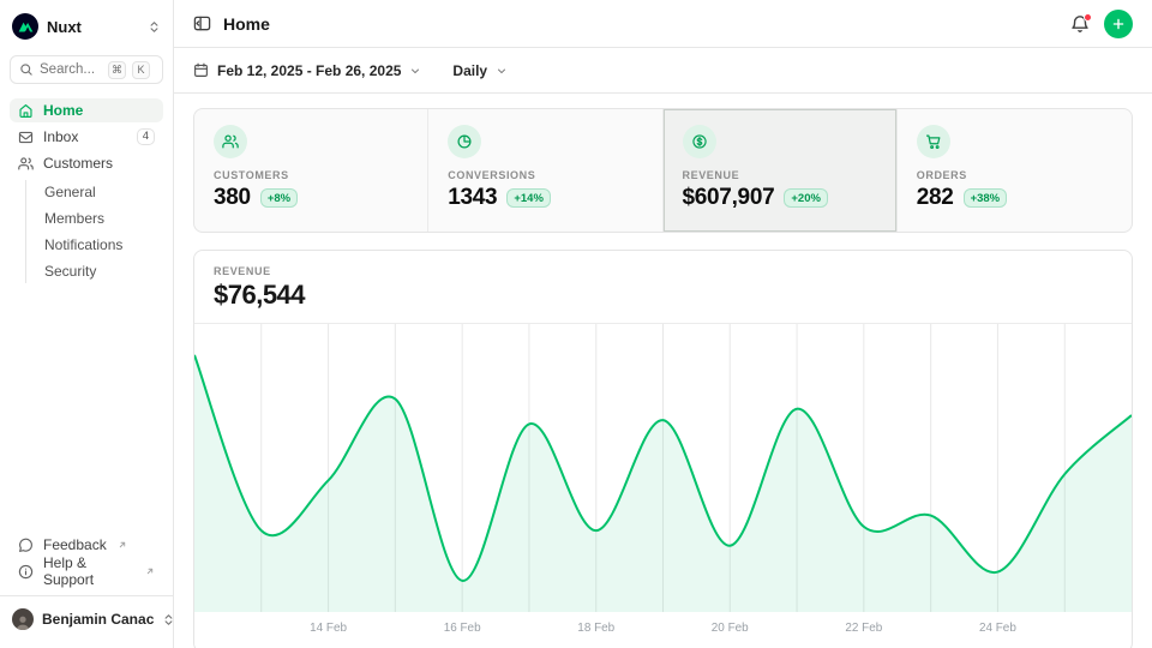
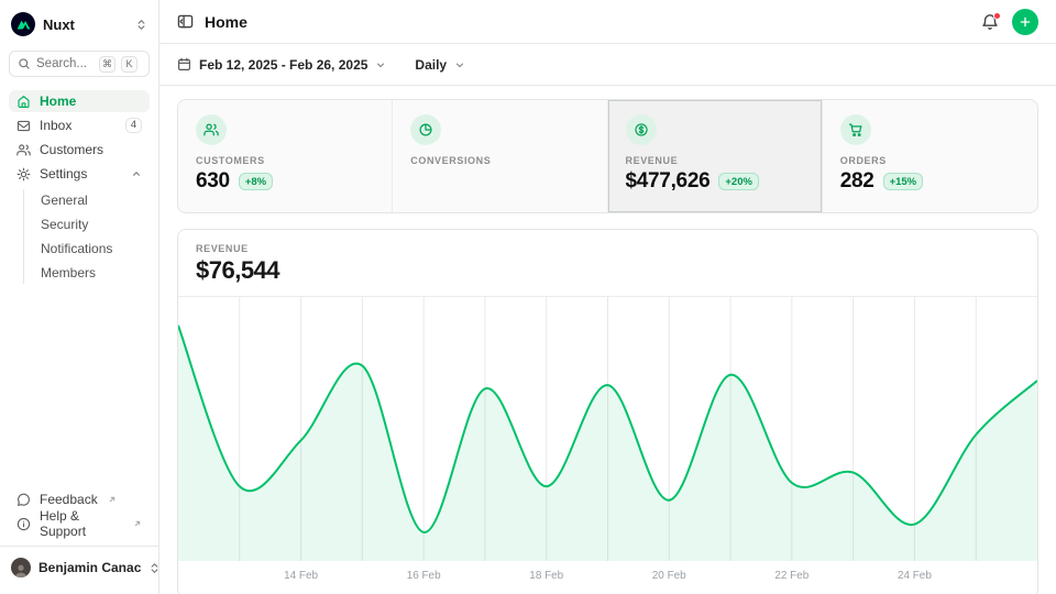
  Nuxt
  Search...
  ⌘
  K
  Home
  Inbox
  4
  Customers
+ Settings
  General
- Members
+ Security
  Notifications
- Security
+ Members
  Feedback
  Help & Support
  Benjamin Canac
  Home
  Feb 12, 2025 - Feb 26, 2025
  Daily
  CUSTOMERS
- 380
+ 630
  +8%
  CONVERSIONS
- 1343
- +14%
  REVENUE
- $607,907
+ $477,626
  +20%
  ORDERS
  282
- +38%
+ +15%
  REVENUE
  $76,544
  14 Feb
  16 Feb
  18 Feb
  20 Feb
  22 Feb
  24 Feb
